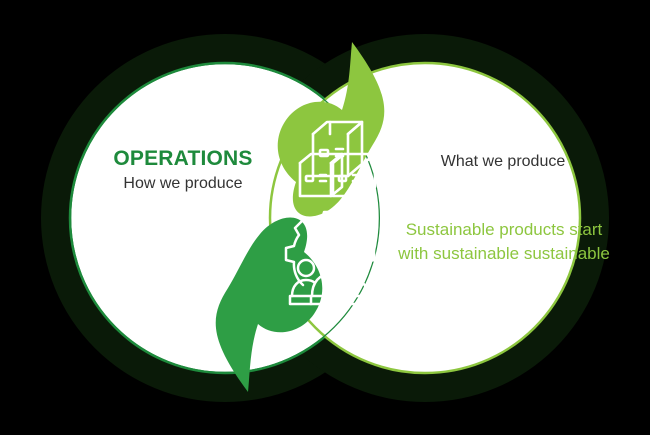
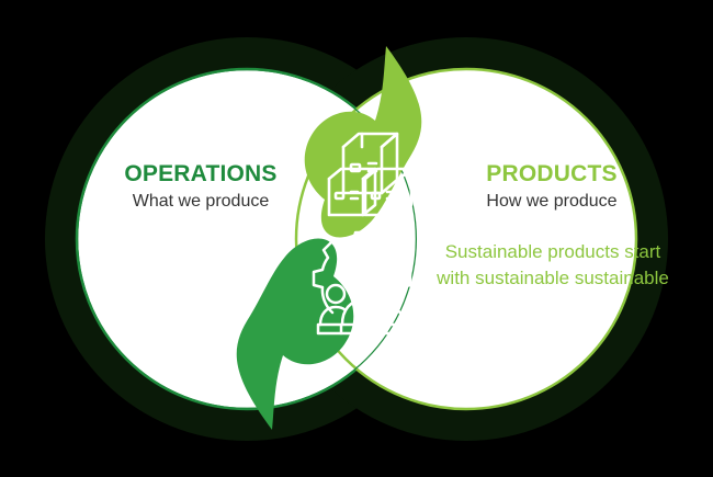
  OPERATIONS
- How we produce
+ What we produce
+ PRODUCTS
- What we produce
+ How we produce
  Sustainable products start with sustainable sustainable
